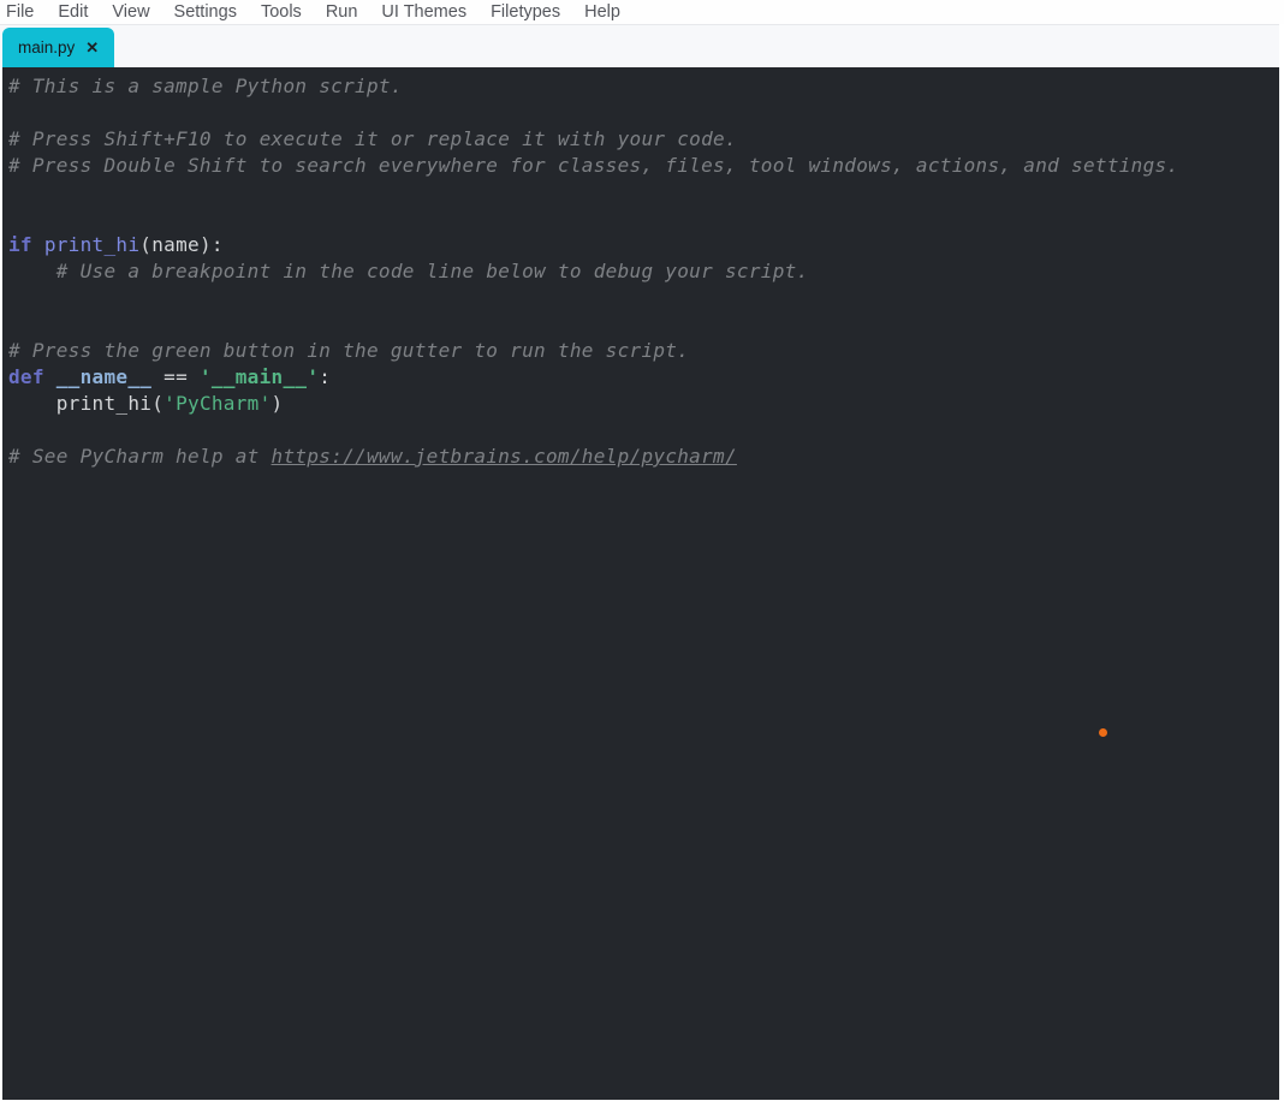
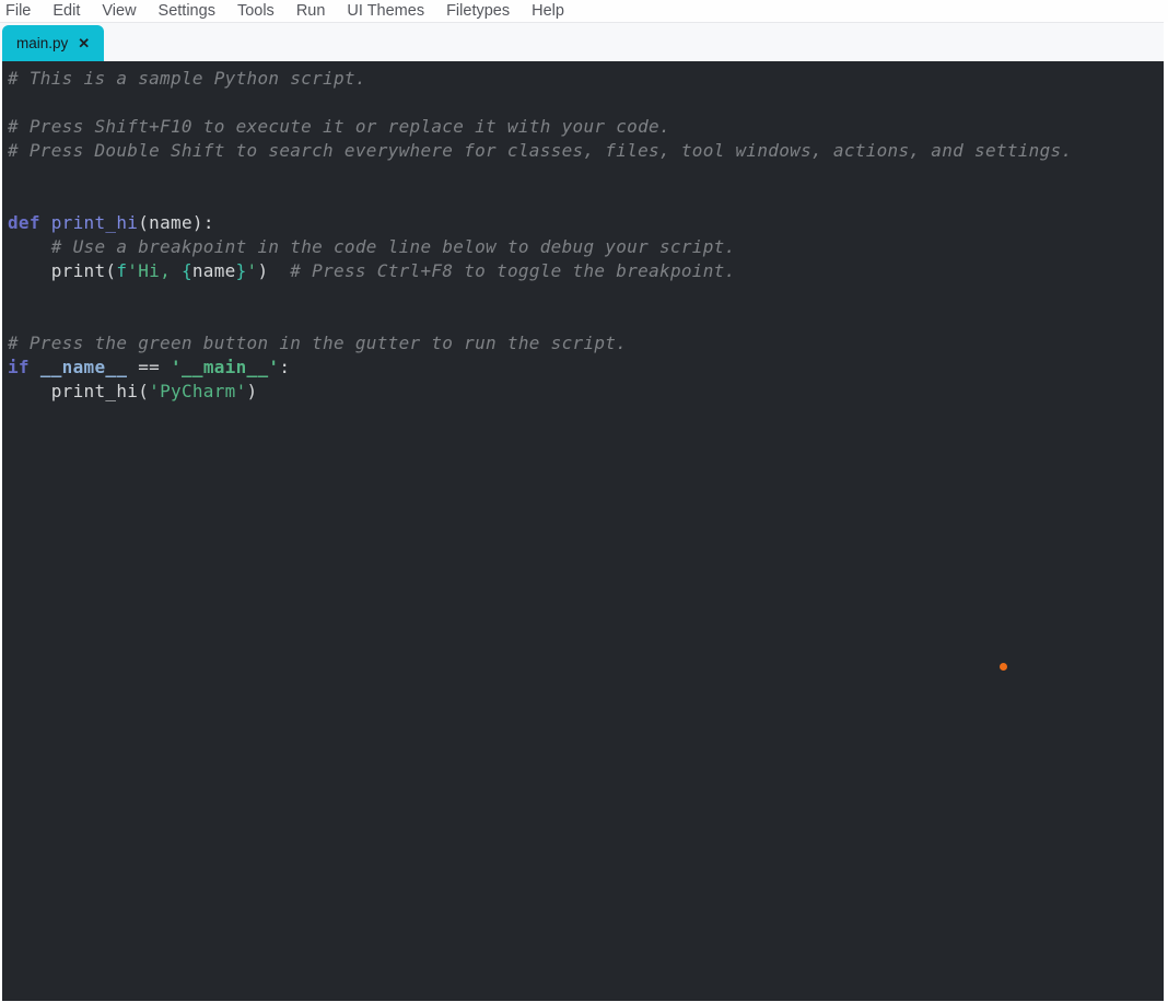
  File
  Edit
  View
  Settings
  Tools
  Run
  UI Themes
  Filetypes
  Help
  main.py
  ✕
  # This is a sample Python script.
  # Press Shift+F10 to execute it or replace it with your code.
  # Press Double Shift to search everywhere for classes, files, tool windows, actions, and settings.
- if print_hi(name):
+ def print_hi(name):
  # Use a breakpoint in the code line below to debug your script.
+ print(f'Hi, {name}') # Press Ctrl+F8 to toggle the breakpoint.
  # Press the green button in the gutter to run the script.
- def __name__ == '__main__':
+ if __name__ == '__main__':
  print_hi('PyCharm')
- # See PyCharm help at https://www.jetbrains.com/help/pycharm/
